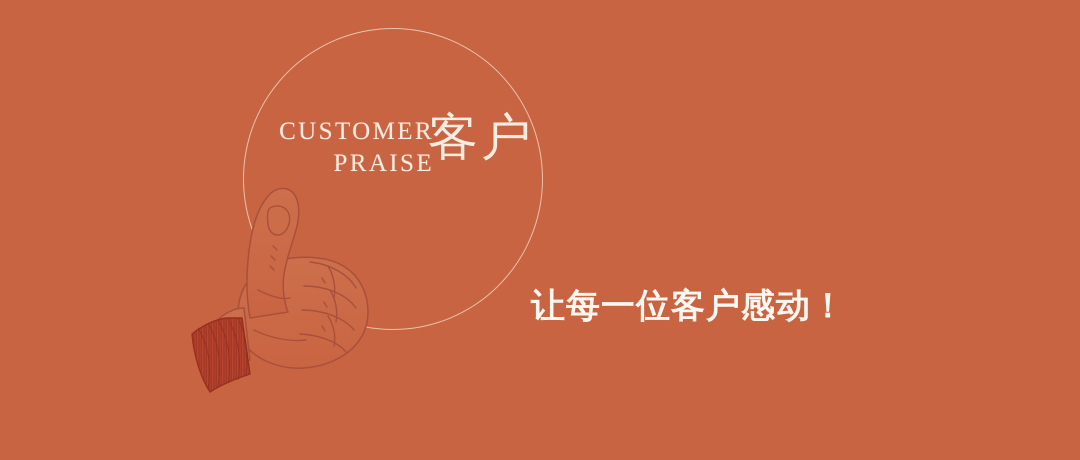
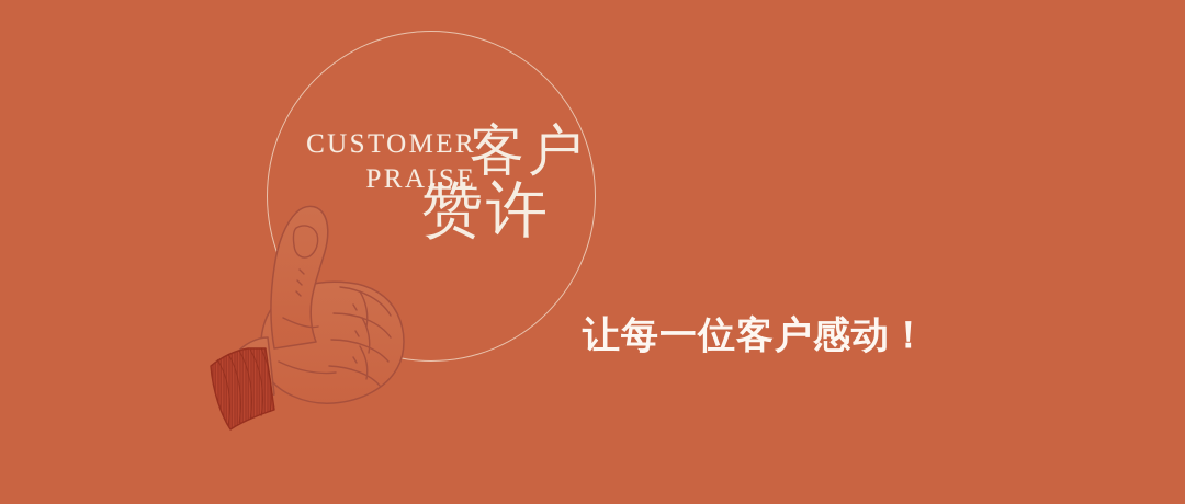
  CUSTOMER
  PRAISE
  客户
+ 赞许
  让每一位客户感动！
